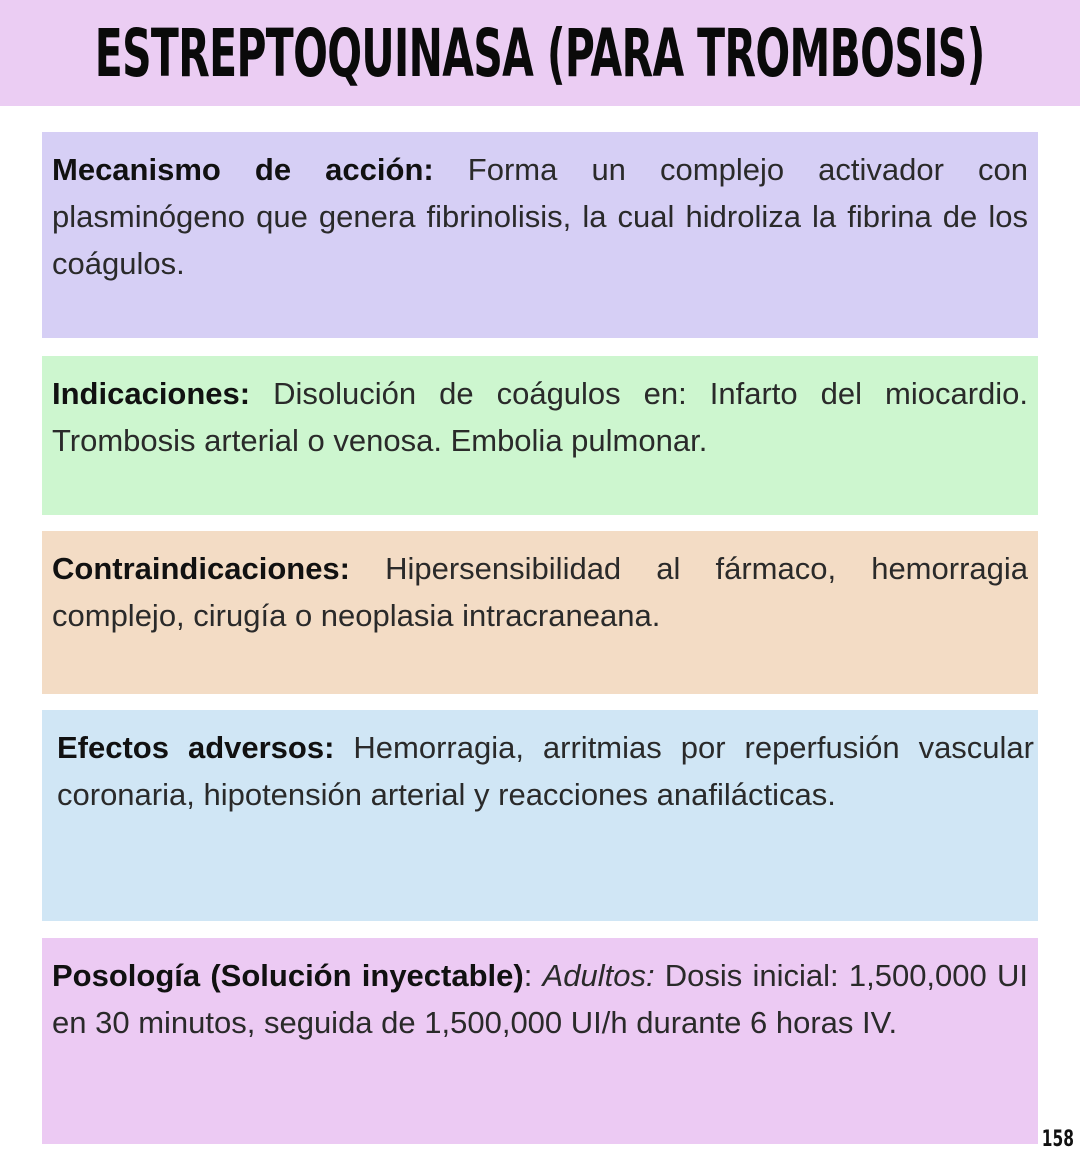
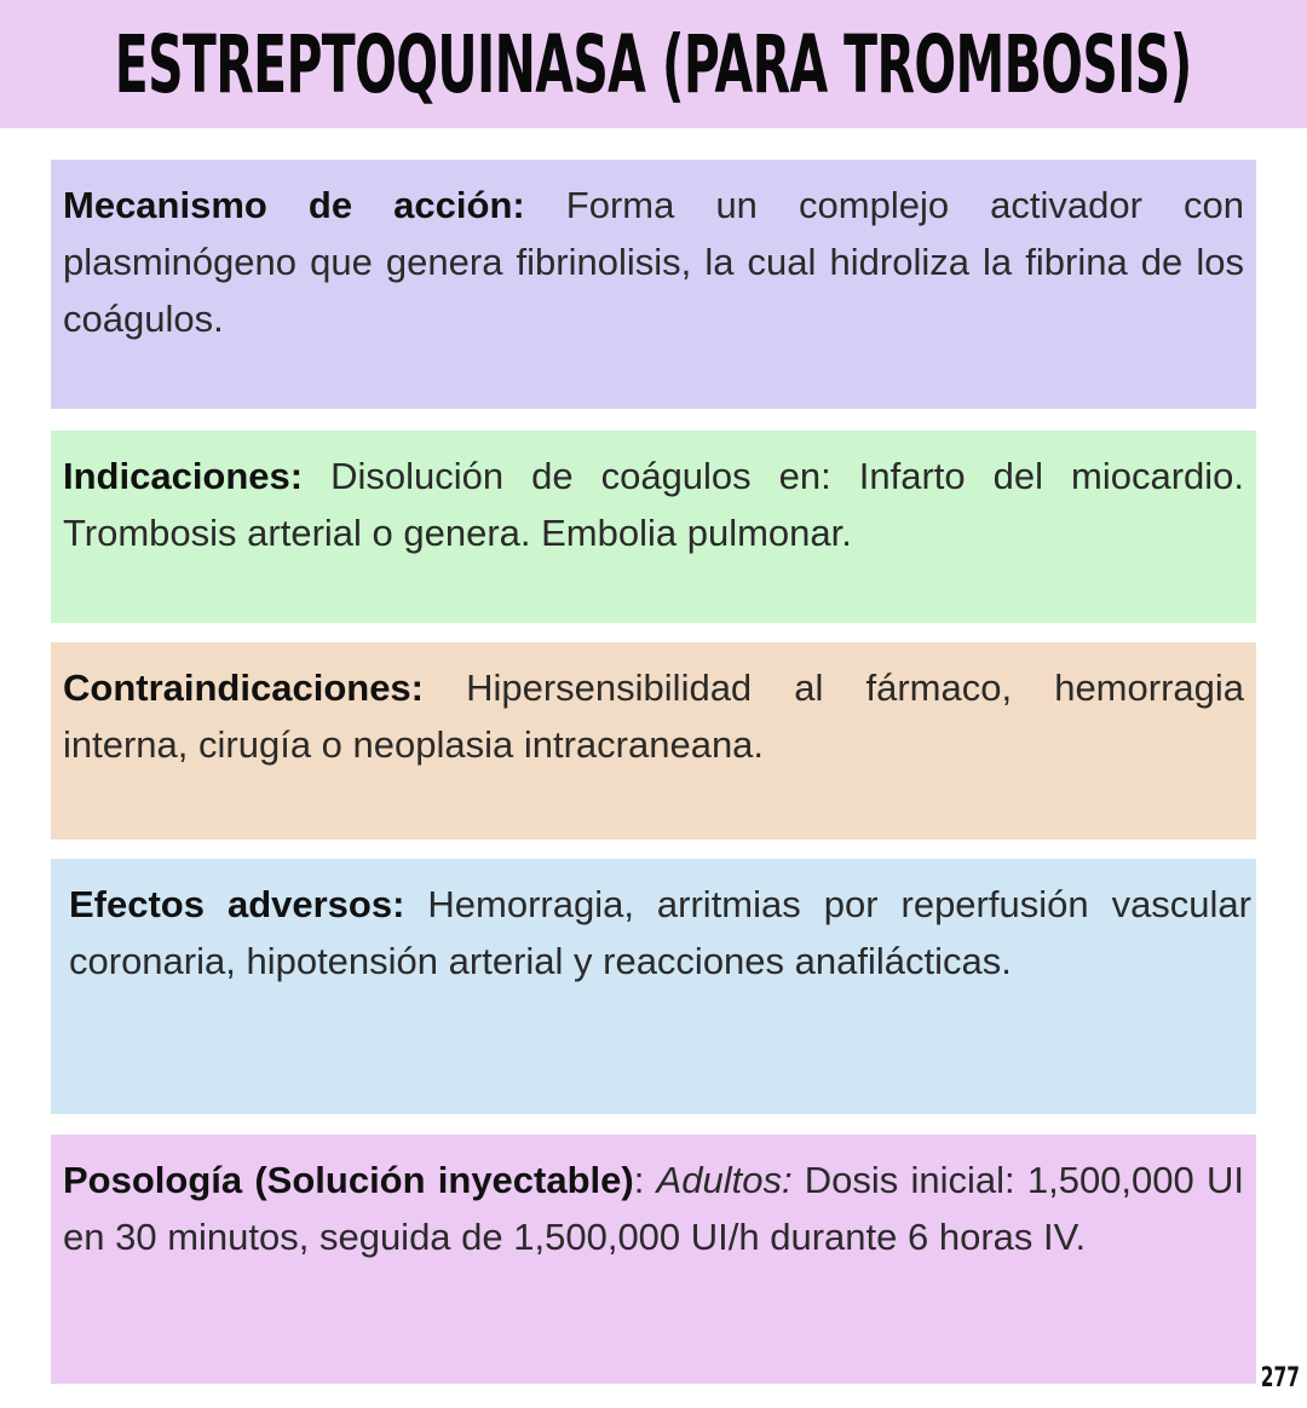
  ESTREPTOQUINASA (PARA TROMBOSIS)
  Mecanismo de acción: Forma un complejo activador con plasminógeno que genera fibrinolisis, la cual hidroliza la fibrina de los coágulos.
- Indicaciones: Disolución de coágulos en: Infarto del miocardio. Trombosis arterial o venosa. Embolia pulmonar.
+ Indicaciones: Disolución de coágulos en: Infarto del miocardio. Trombosis arterial o genera. Embolia pulmonar.
- Contraindicaciones: Hipersensibilidad al fármaco, hemorragia complejo, cirugía o neoplasia intracraneana.
+ Contraindicaciones: Hipersensibilidad al fármaco, hemorragia interna, cirugía o neoplasia intracraneana.
  Efectos adversos: Hemorragia, arritmias por reperfusión vascular coronaria, hipotensión arterial y reacciones anafilácticas.
  Posología (Solución inyectable): Adultos: Dosis inicial: 1,500,000 UI en 30 minutos, seguida de 1,500,000 UI/h durante 6 horas IV.
- 158
+ 277
